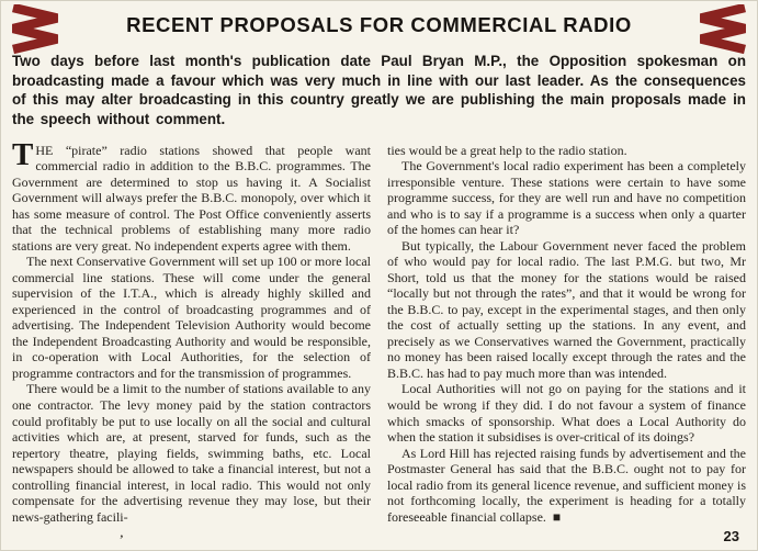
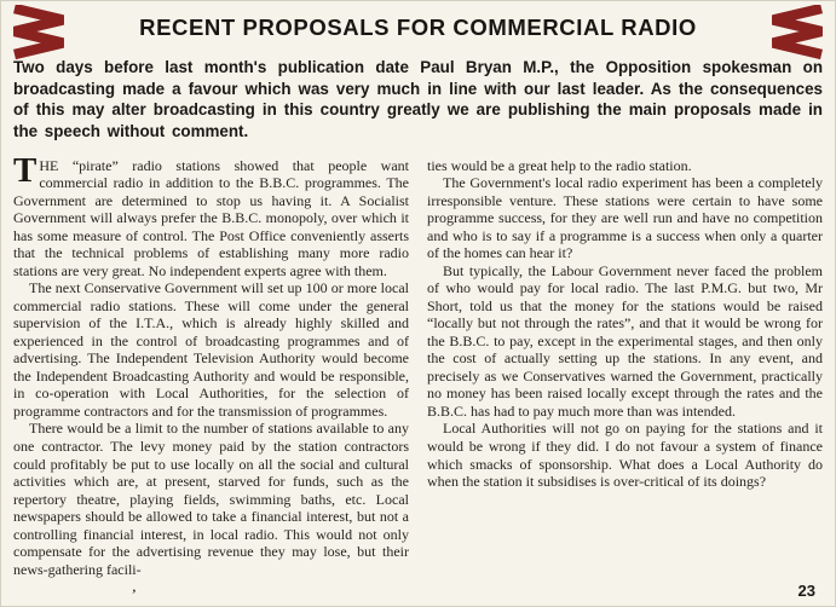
  RECENT PROPOSALS FOR COMMERCIAL RADIO
  Two days before last month's publication date Paul Bryan M.P., the Opposition spokesman on broadcasting made a favour which was very much in line with our last leader. As the consequences of this may alter broadcasting in this country greatly we are publishing the main proposals made in the speech without comment.
  T
  HE “pirate” radio stations showed that people want commercial radio in addition to the B.B.C. programmes. The Government are determined to stop us having it. A Socialist Government will always prefer the B.B.C. monopoly, over which it has some measure of control. The Post Office conveniently asserts that the technical problems of establishing many more radio stations are very great. No independent experts agree with them.
- The next Conservative Government will set up 100 or more local commercial line stations. These will come under the general supervision of the I.T.A., which is already highly skilled and experienced in the control of broadcasting programmes and of advertising. The Independent Television Authority would become the Independent Broadcasting Authority and would be responsible, in co-operation with Local Authorities, for the selection of programme contractors and for the transmission of programmes.
+ The next Conservative Government will set up 100 or more local commercial radio stations. These will come under the general supervision of the I.T.A., which is already highly skilled and experienced in the control of broadcasting programmes and of advertising. The Independent Television Authority would become the Independent Broadcasting Authority and would be responsible, in co-operation with Local Authorities, for the selection of programme contractors and for the transmission of programmes.
  There would be a limit to the number of stations available to any one contractor. The levy money paid by the station contractors could profitably be put to use locally on all the social and cultural activities which are, at present, starved for funds, such as the repertory theatre, playing fields, swimming baths, etc. Local newspapers should be allowed to take a financial interest, but not a controlling financial interest, in local radio. This would not only compensate for the advertising revenue they may lose, but their news-gathering facili-
  ties would be a great help to the radio station.
  The Government's local radio experiment has been a completely irresponsible venture. These stations were certain to have some programme success, for they are well run and have no competition and who is to say if a programme is a success when only a quarter of the homes can hear it?
  But typically, the Labour Government never faced the problem of who would pay for local radio. The last P.M.G. but two, Mr Short, told us that the money for the stations would be raised “locally but not through the rates”, and that it would be wrong for the B.B.C. to pay, except in the experimental stages, and then only the cost of actually setting up the stations. In any event, and precisely as we Conservatives warned the Government, practically no money has been raised locally except through the rates and the B.B.C. has had to pay much more than was intended.
  Local Authorities will not go on paying for the stations and it would be wrong if they did. I do not favour a system of finance which smacks of sponsorship. What does a Local Authority do when the station it subsidises is over-critical of its doings?
- As Lord Hill has rejected raising funds by advertisement and the Postmaster General has said that the B.B.C. ought not to pay for local radio from its general licence revenue, and sufficient money is not forthcoming locally, the experiment is heading for a totally foreseeable financial collapse. ■
  ‚
  23
